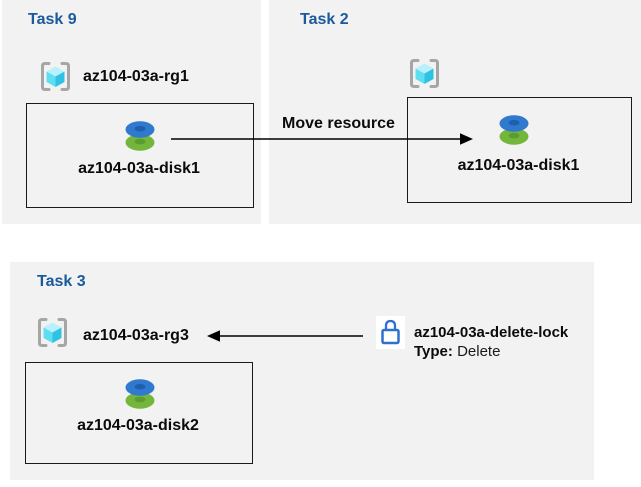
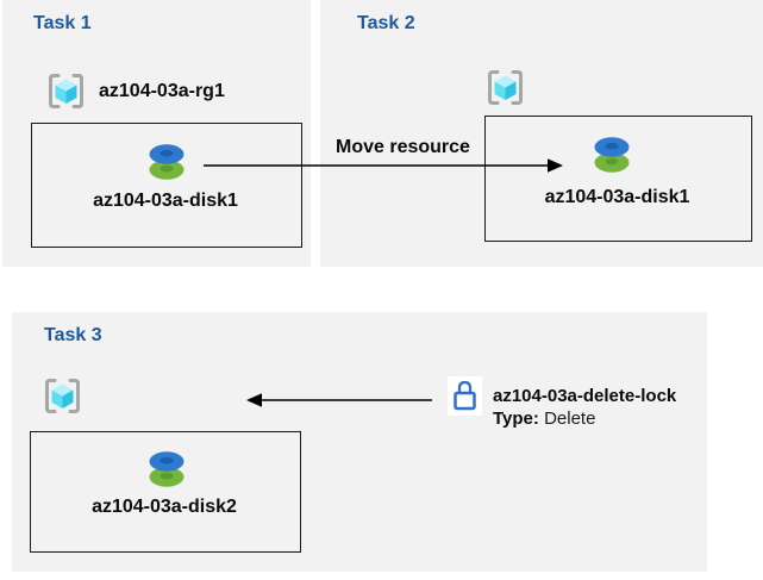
- Task 9
+ Task 1
  az104-03a-rg1
  az104-03a-disk1
  Task 2
  az104-03a-disk1
  Move resource
  Task 3
- az104-03a-rg3
  az104-03a-disk2
  az104-03a-delete-lock
  Type: Delete
